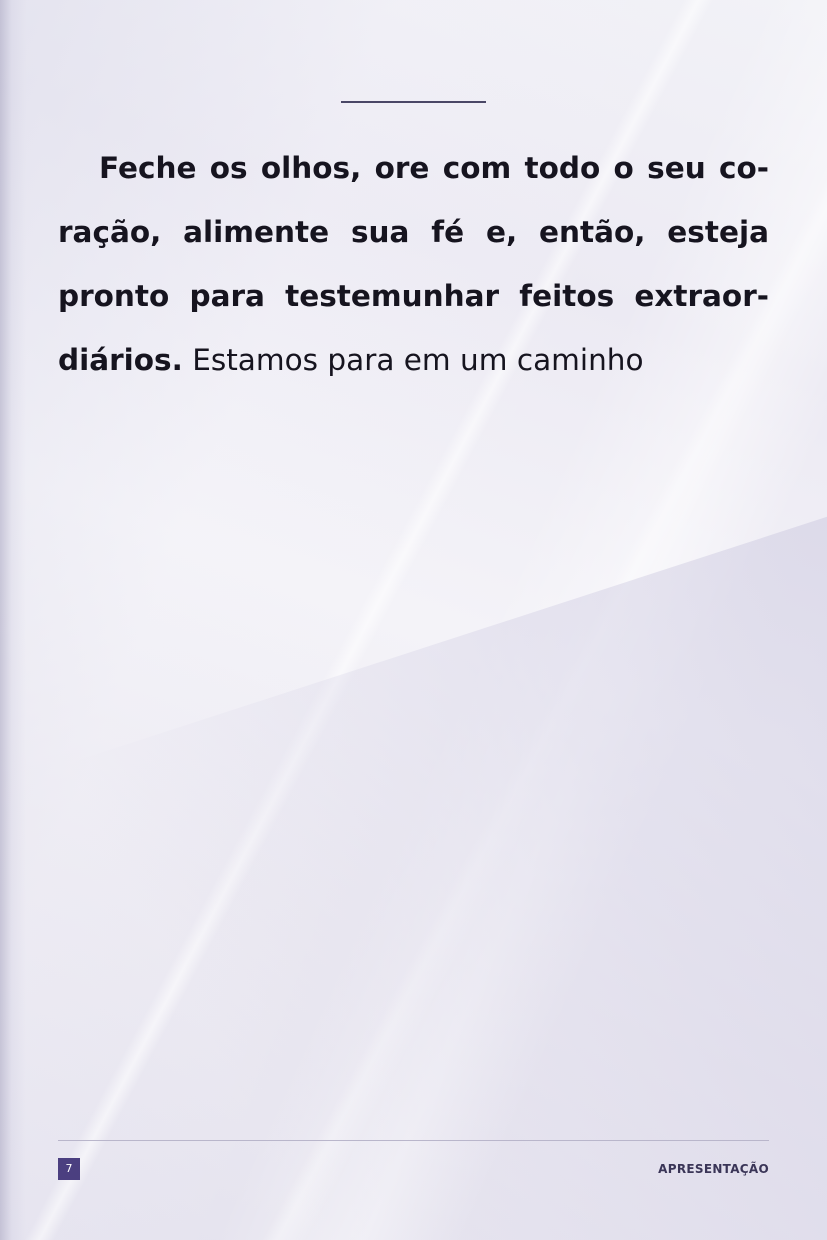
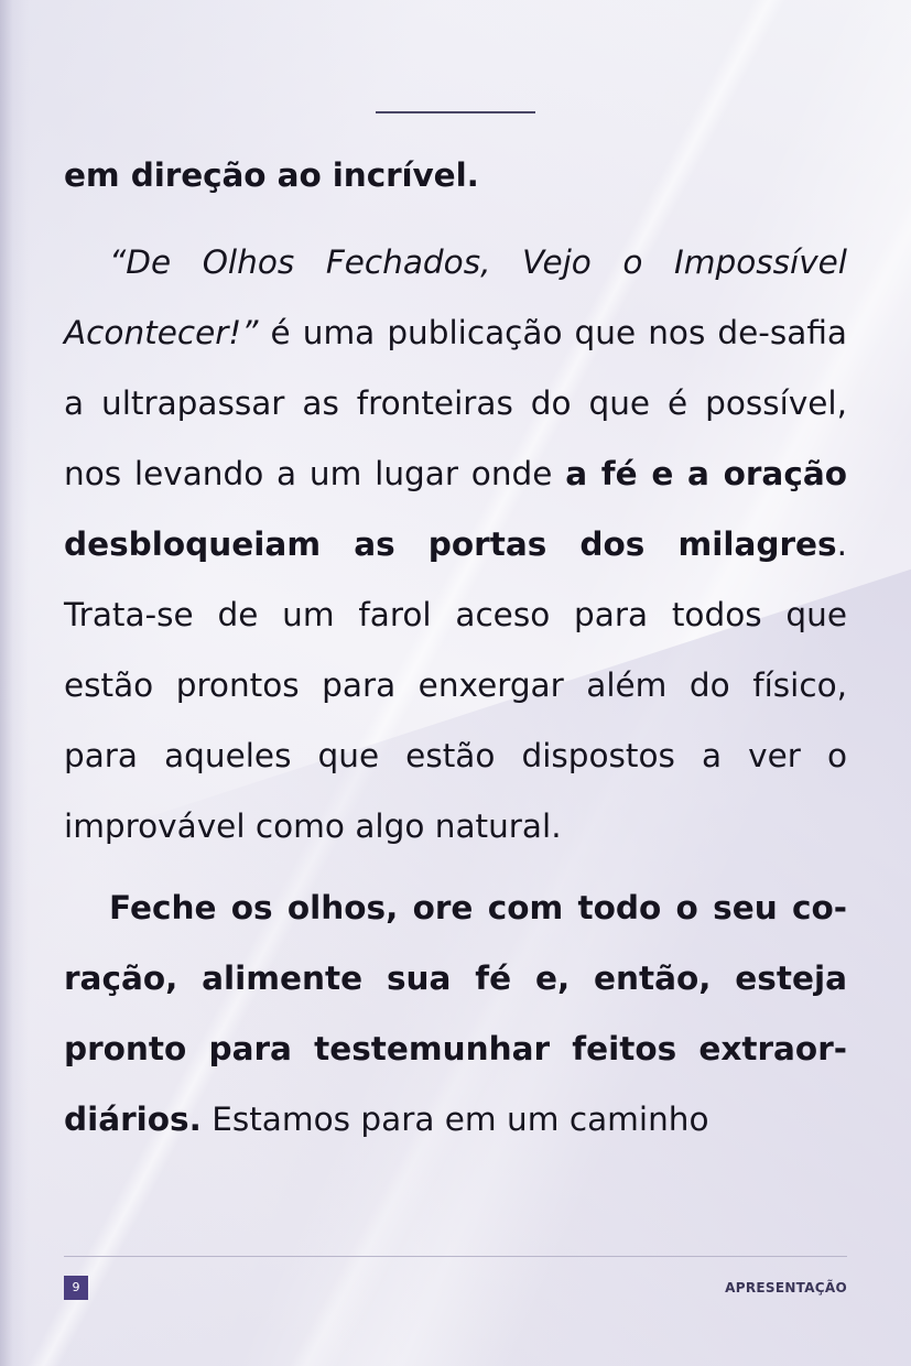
+ em direção ao incrível.
+ “De Olhos Fechados, Vejo o Impossível Acontecer!” é uma publicação que nos de-safia a ultrapassar as fronteiras do que é possível, nos levando a um lugar onde a fé e a oração desbloqueiam as portas dos milagres. Trata-se de um farol aceso para todos que estão prontos para enxergar além do físico, para aqueles que estão dispostos a ver o improvável como algo natural.
  Feche os olhos, ore com todo o seu co-ração, alimente sua fé e, então, esteja pronto para testemunhar feitos extraor-diários. Estamos para em um caminho
- 7
+ 9
  APRESENTAÇÃO
